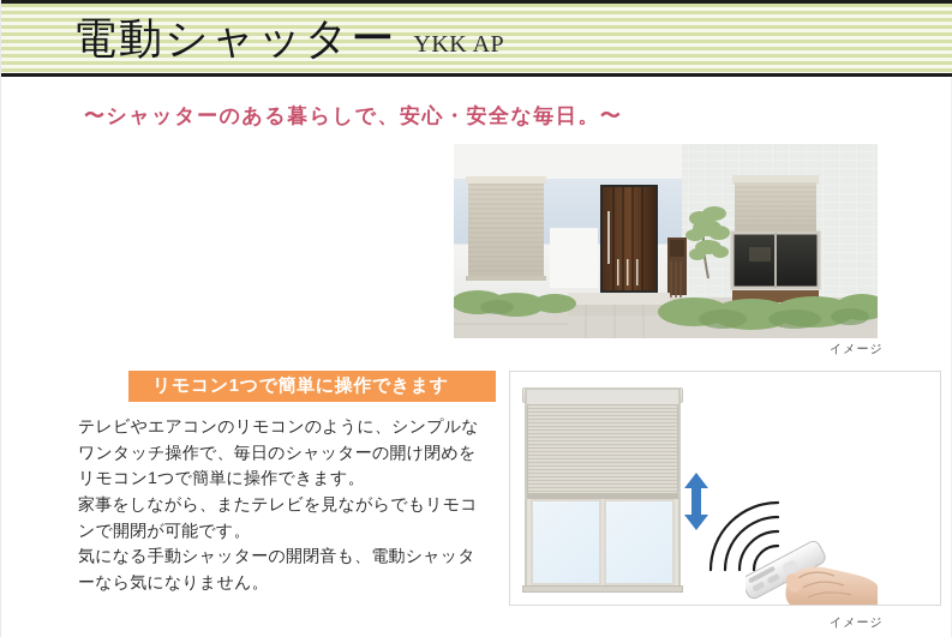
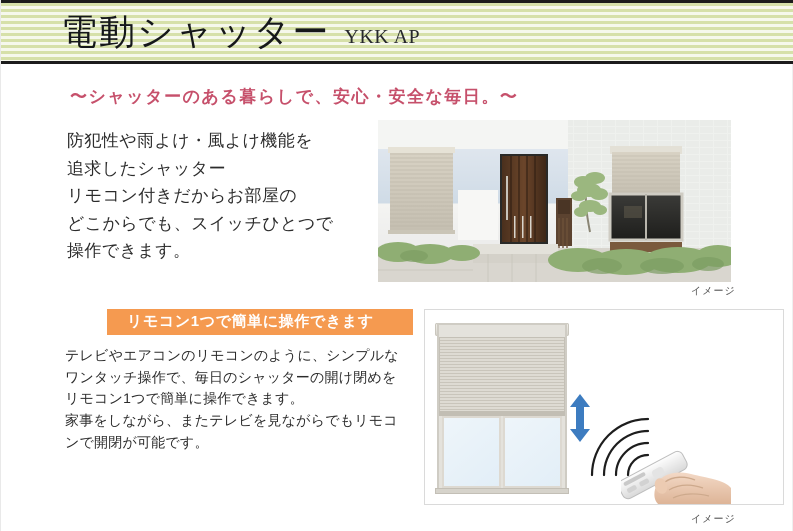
  電動シャッター
  YKK AP
  〜シャッターのある暮らしで、安心・安全な毎日。〜
+ 防犯性や雨よけ・風よけ機能を
+ 追求したシャッター
+ リモコン付きだからお部屋の
+ どこからでも、スイッチひとつで
+ 操作できます。
  イメージ
  リモコン1つで簡単に操作できます
  テレビやエアコンのリモコンのように、シンプルなワンタッチ操作で、毎日のシャッターの開け閉めをリモコン1つで簡単に操作できます。
  家事をしながら、またテレビを見ながらでもリモコンで開閉が可能です。
- 気になる手動シャッターの開閉音も、電動シャッターなら気になりません。
  イメージ
